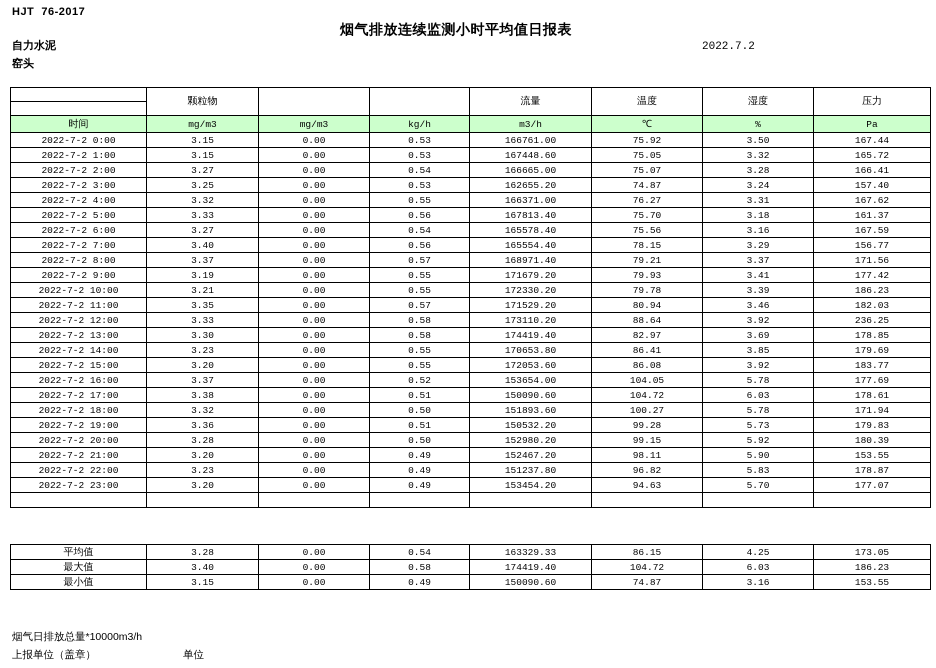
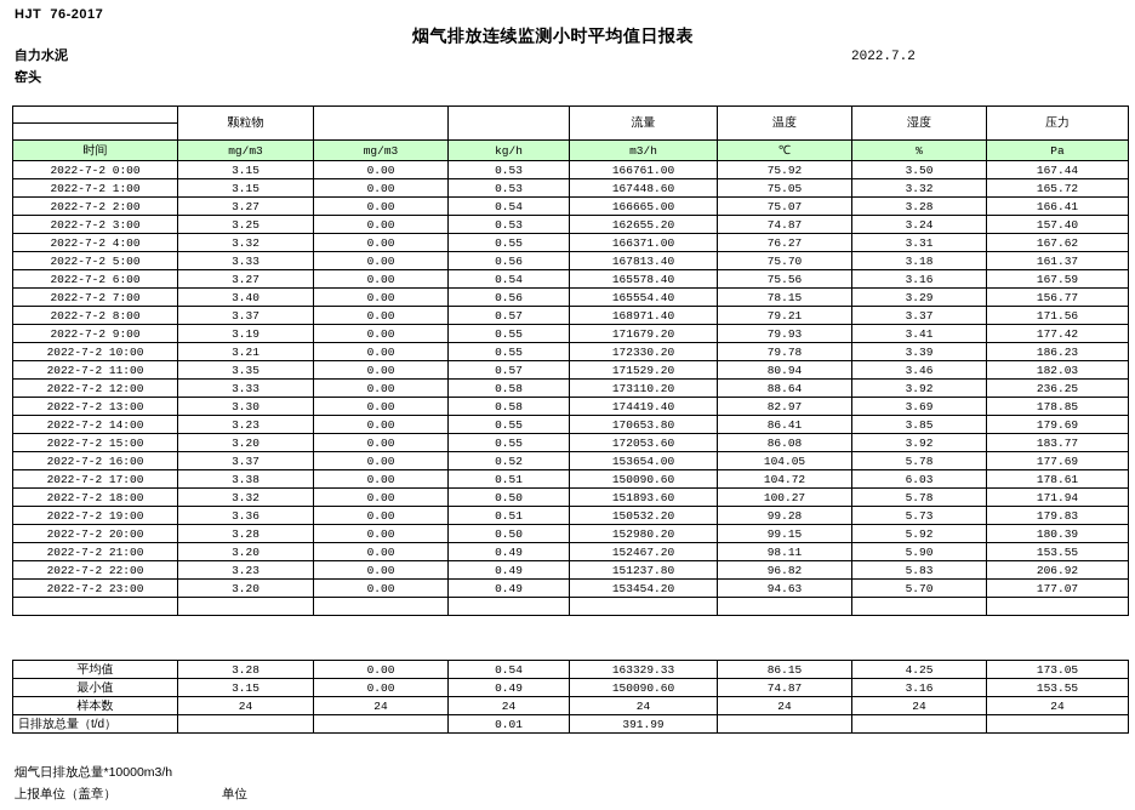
  HJT 76-2017
  烟气排放连续监测小时平均值日报表
  自力水泥
  窑头
  2022.7.2
  	颗粒物			流量	温度	湿度	压力
  时间	mg/m3	mg/m3	kg/h	m3/h	℃	%	Pa
  2022-7-2 0:00	3.15	0.00	0.53	166761.00	75.92	3.50	167.44
  2022-7-2 1:00	3.15	0.00	0.53	167448.60	75.05	3.32	165.72
  2022-7-2 2:00	3.27	0.00	0.54	166665.00	75.07	3.28	166.41
  2022-7-2 3:00	3.25	0.00	0.53	162655.20	74.87	3.24	157.40
  2022-7-2 4:00	3.32	0.00	0.55	166371.00	76.27	3.31	167.62
  2022-7-2 5:00	3.33	0.00	0.56	167813.40	75.70	3.18	161.37
  2022-7-2 6:00	3.27	0.00	0.54	165578.40	75.56	3.16	167.59
  2022-7-2 7:00	3.40	0.00	0.56	165554.40	78.15	3.29	156.77
  2022-7-2 8:00	3.37	0.00	0.57	168971.40	79.21	3.37	171.56
  2022-7-2 9:00	3.19	0.00	0.55	171679.20	79.93	3.41	177.42
  2022-7-2 10:00	3.21	0.00	0.55	172330.20	79.78	3.39	186.23
  2022-7-2 11:00	3.35	0.00	0.57	171529.20	80.94	3.46	182.03
  2022-7-2 12:00	3.33	0.00	0.58	173110.20	88.64	3.92	236.25
  2022-7-2 13:00	3.30	0.00	0.58	174419.40	82.97	3.69	178.85
  2022-7-2 14:00	3.23	0.00	0.55	170653.80	86.41	3.85	179.69
  2022-7-2 15:00	3.20	0.00	0.55	172053.60	86.08	3.92	183.77
  2022-7-2 16:00	3.37	0.00	0.52	153654.00	104.05	5.78	177.69
  2022-7-2 17:00	3.38	0.00	0.51	150090.60	104.72	6.03	178.61
  2022-7-2 18:00	3.32	0.00	0.50	151893.60	100.27	5.78	171.94
  2022-7-2 19:00	3.36	0.00	0.51	150532.20	99.28	5.73	179.83
  2022-7-2 20:00	3.28	0.00	0.50	152980.20	99.15	5.92	180.39
  2022-7-2 21:00	3.20	0.00	0.49	152467.20	98.11	5.90	153.55
- 2022-7-2 22:00	3.23	0.00	0.49	151237.80	96.82	5.83	178.87
+ 2022-7-2 22:00	3.23	0.00	0.49	151237.80	96.82	5.83	206.92
  2022-7-2 23:00	3.20	0.00	0.49	153454.20	94.63	5.70	177.07
  平均值	3.28	0.00	0.54	163329.33	86.15	4.25	173.05
- 最大值	3.40	0.00	0.58	174419.40	104.72	6.03	186.23
  最小值	3.15	0.00	0.49	150090.60	74.87	3.16	153.55
+ 样本数	24	24	24	24	24	24	24
+ 日排放总量（t/d）			0.01	391.99
  烟气日排放总量*10000m3/h
  上报单位（盖章）
  单位
